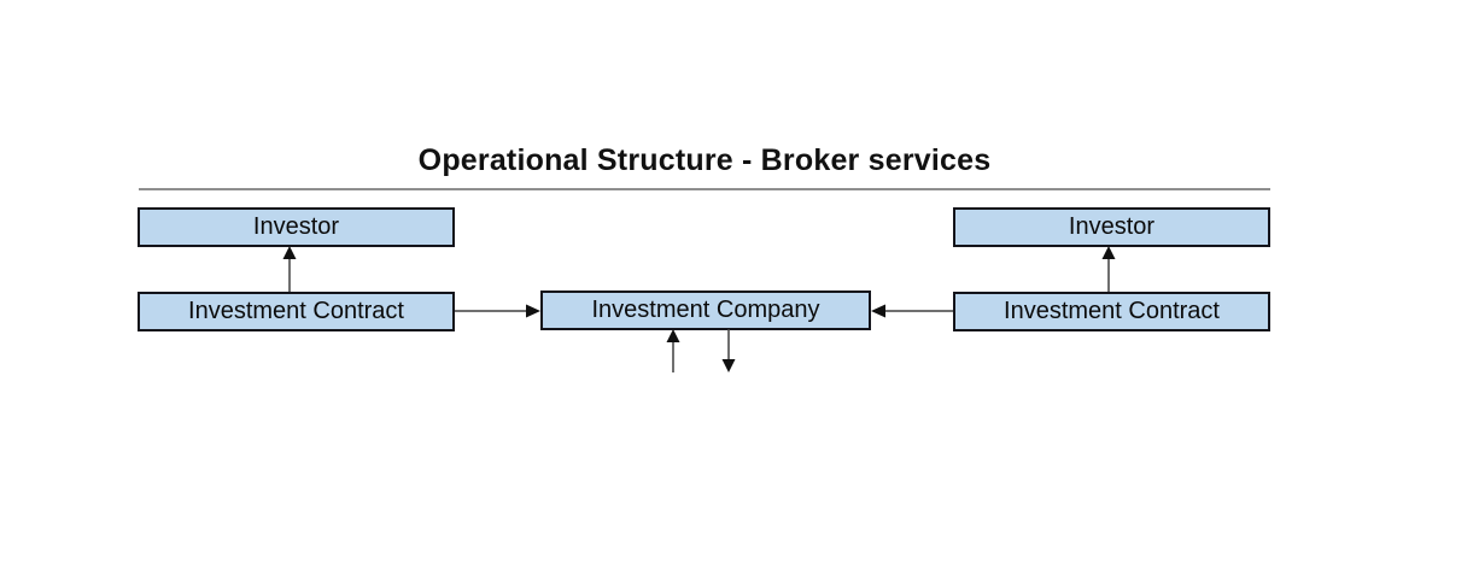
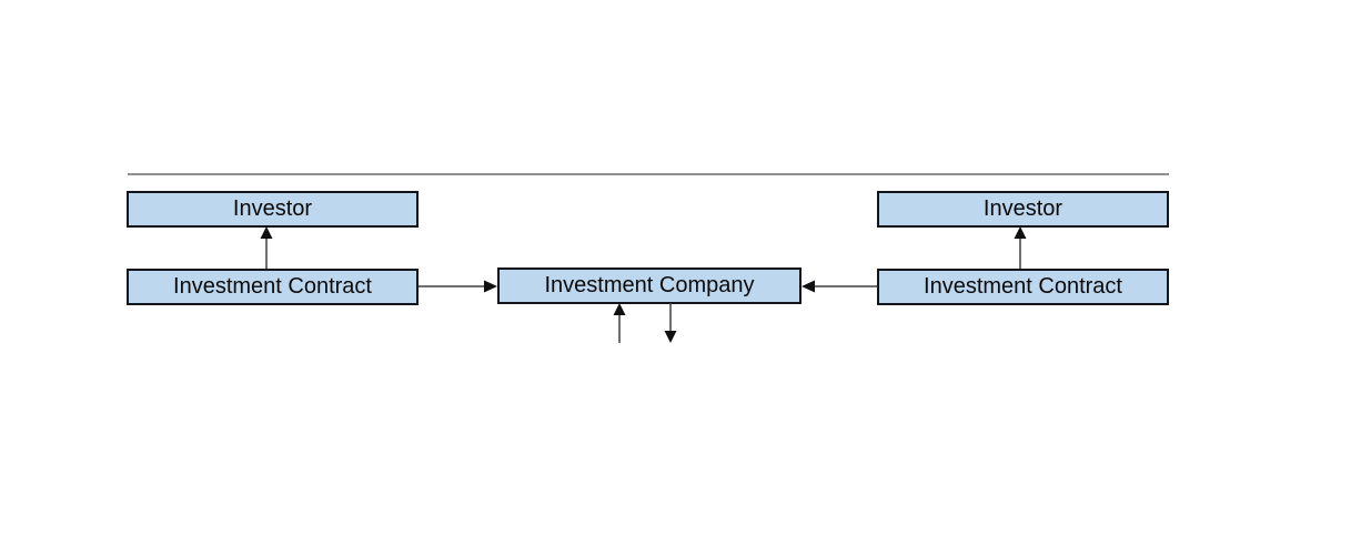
- Operational Structure - Broker services
  Investor
  Investment Contract
  Investment Company
  Investor
  Investment Contract
